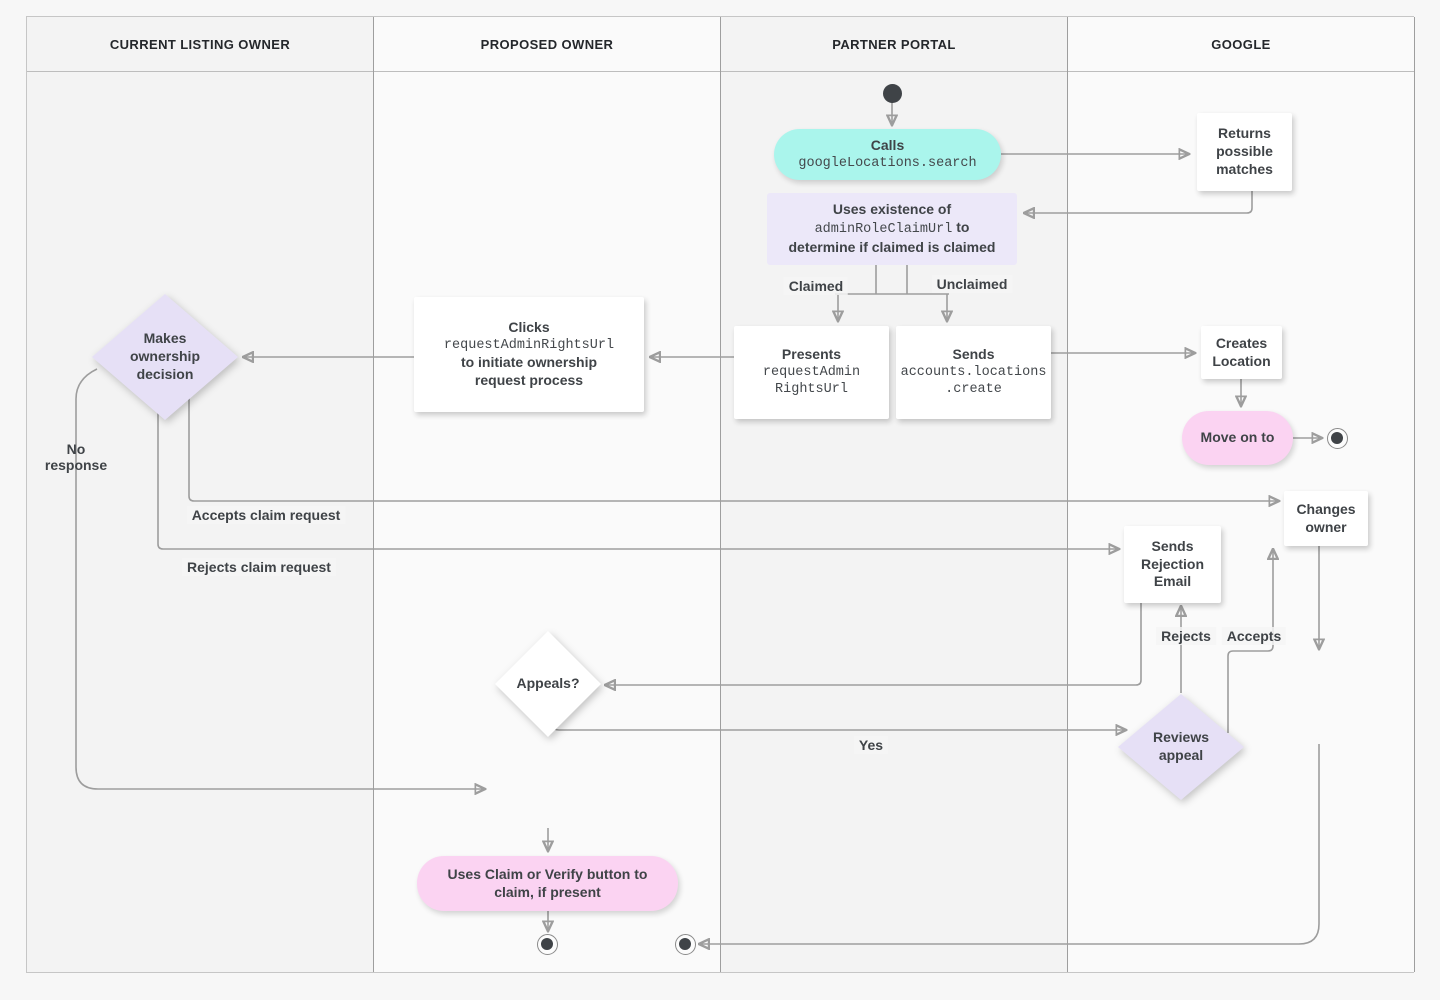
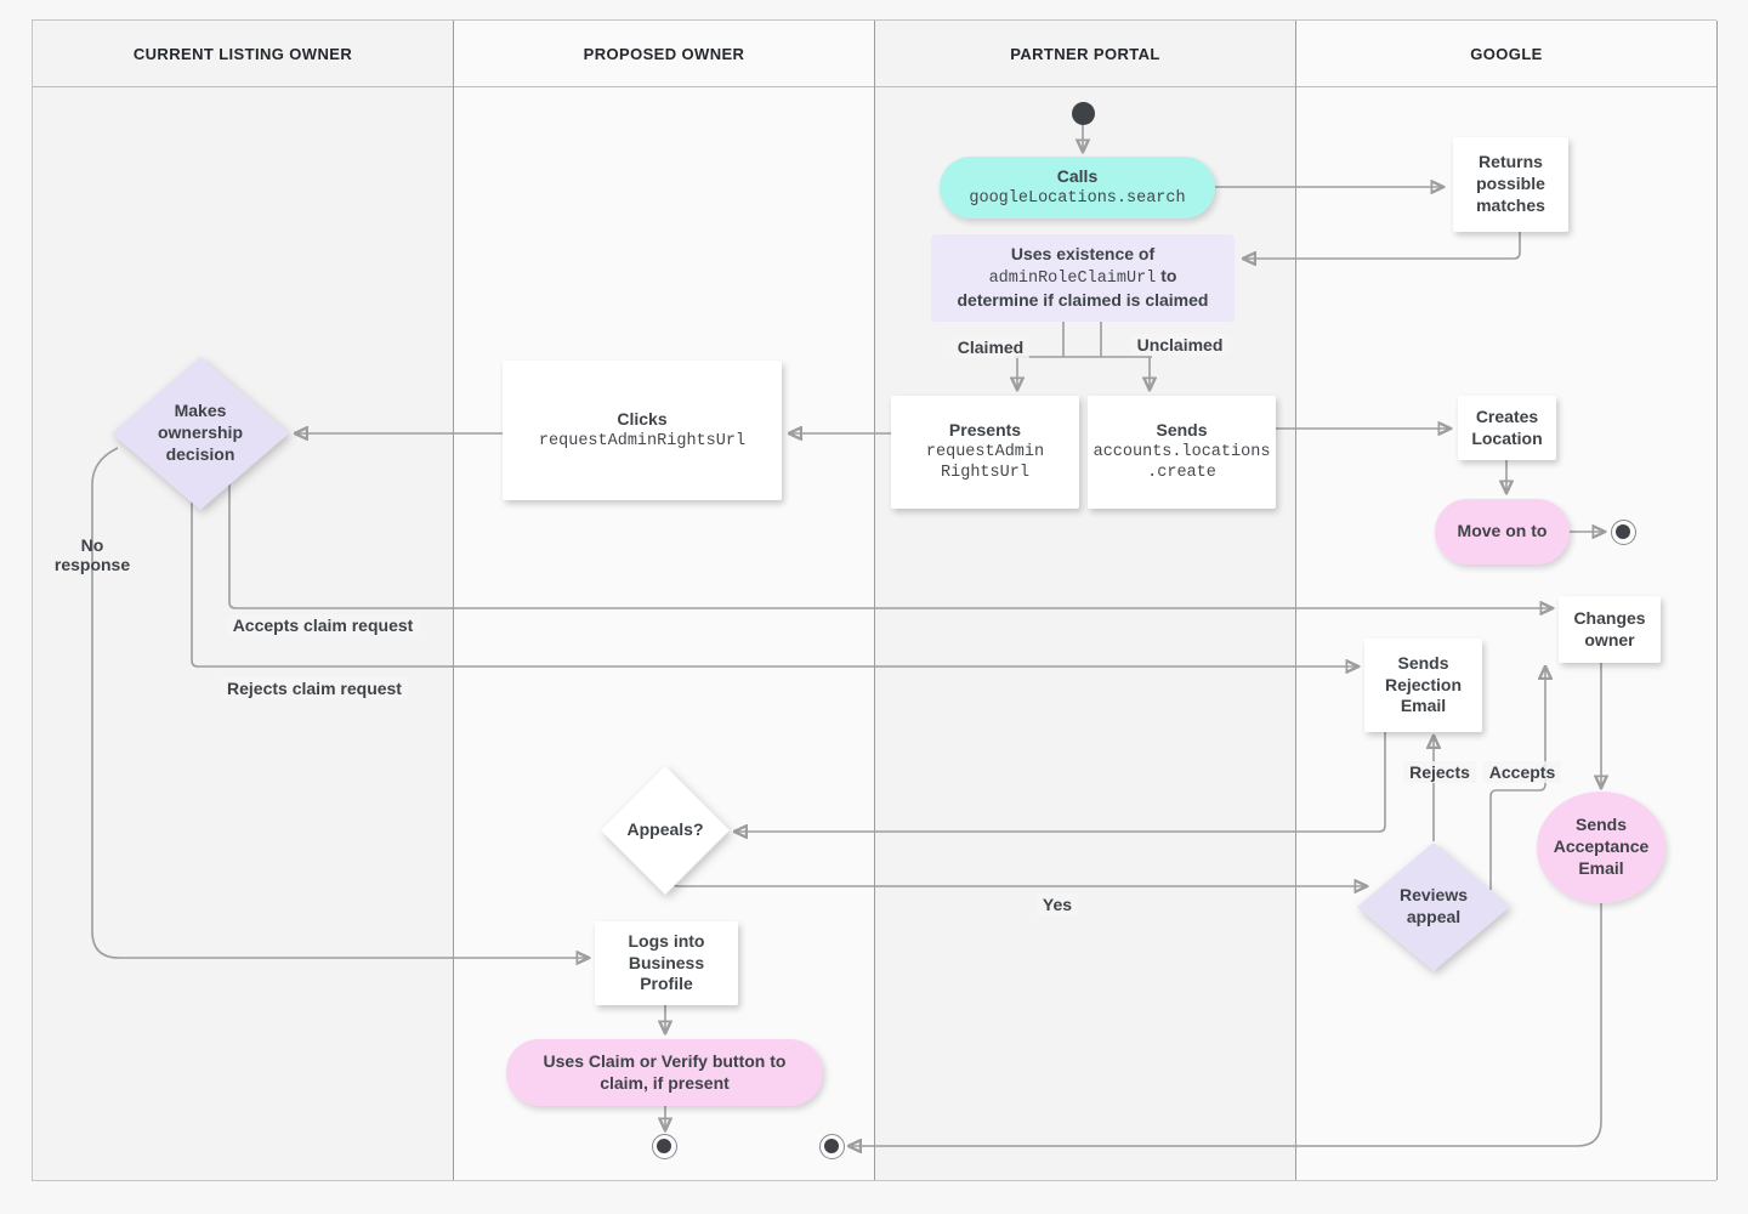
  CURRENT LISTING OWNER
  PROPOSED OWNER
  PARTNER PORTAL
  GOOGLE
  Calls
  googleLocations.search
  Returns possible matches
  Uses existence of
  adminRoleClaimUrl to
  determine if claimed is claimed
  Presents
  requestAdmin
  RightsUrl
  Sends
  accounts.locations
  .create
  Creates Location
  Move on to
  Clicks
  requestAdminRightsUrl
- to initiate ownership request process
  Makes ownership decision
  Sends Rejection Email
  Changes owner
+ Sends Acceptance Email
  Appeals?
  Reviews appeal
+ Logs into Business Profile
  Uses Claim or Verify button to claim, if present
  Claimed
  Unclaimed
  No response
  Accepts claim request
  Rejects claim request
  Rejects
  Accepts
  Yes
